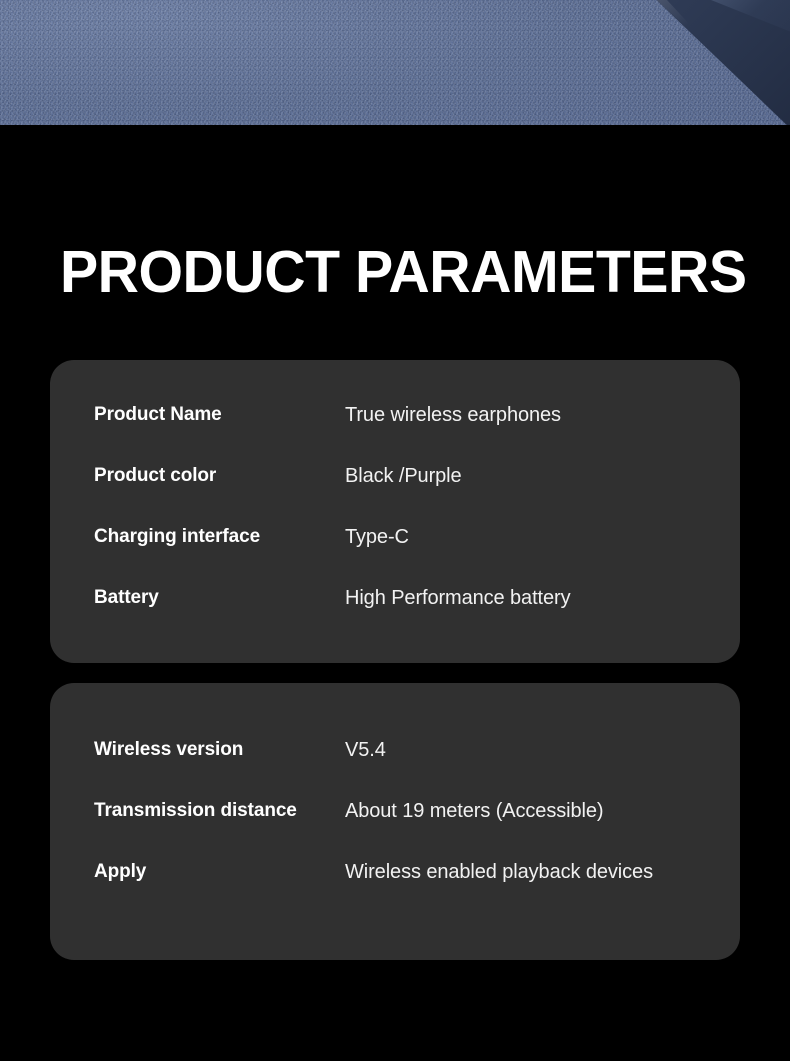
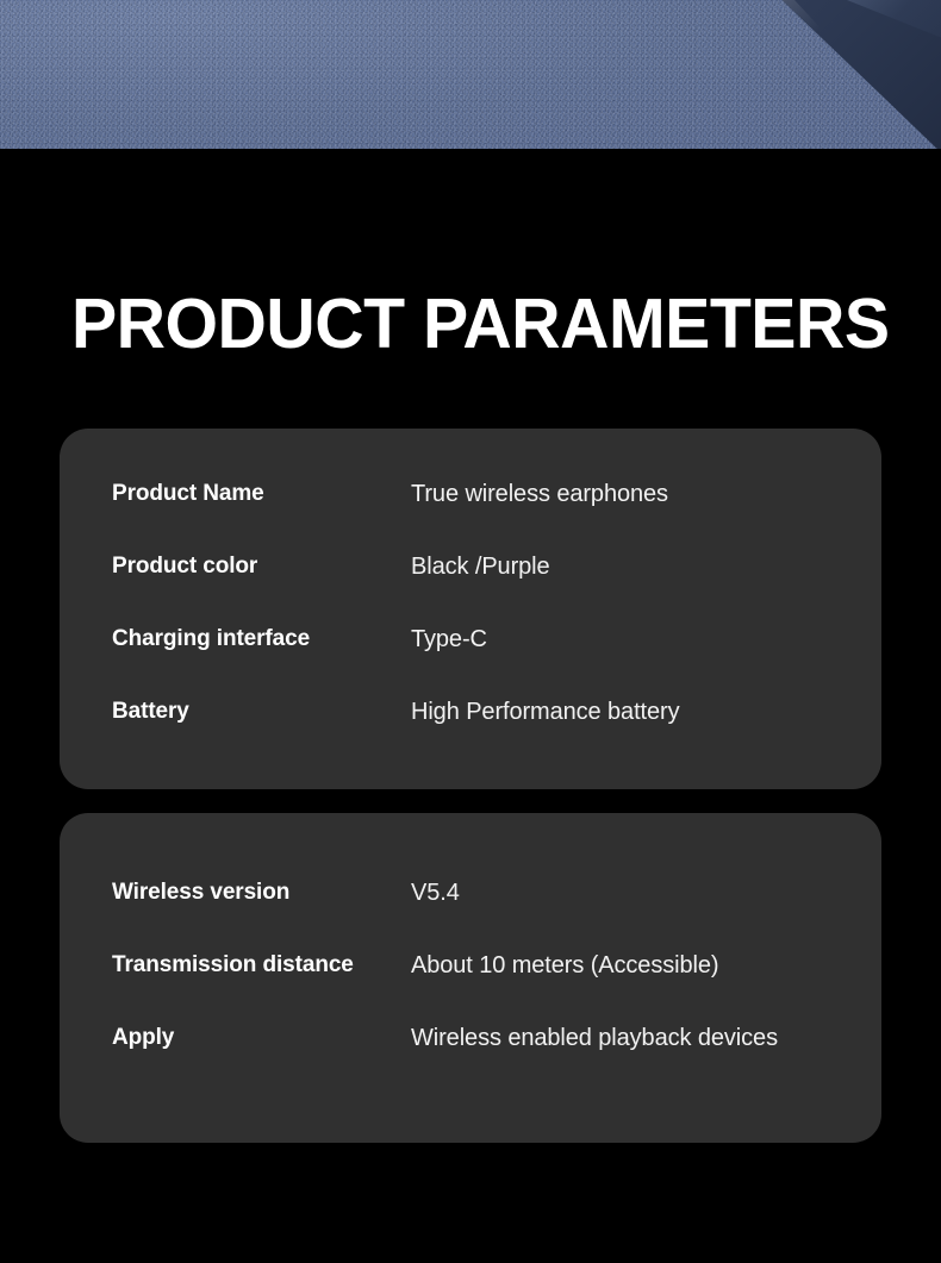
  PRODUCT PARAMETERS
  Product Name
  True wireless earphones
  Product color
  Black /Purple
  Charging interface
  Type-C
  Battery
  High Performance battery
  Wireless version
  V5.4
  Transmission distance
- About 19 meters (Accessible)
+ About 10 meters (Accessible)
  Apply
  Wireless enabled playback devices
